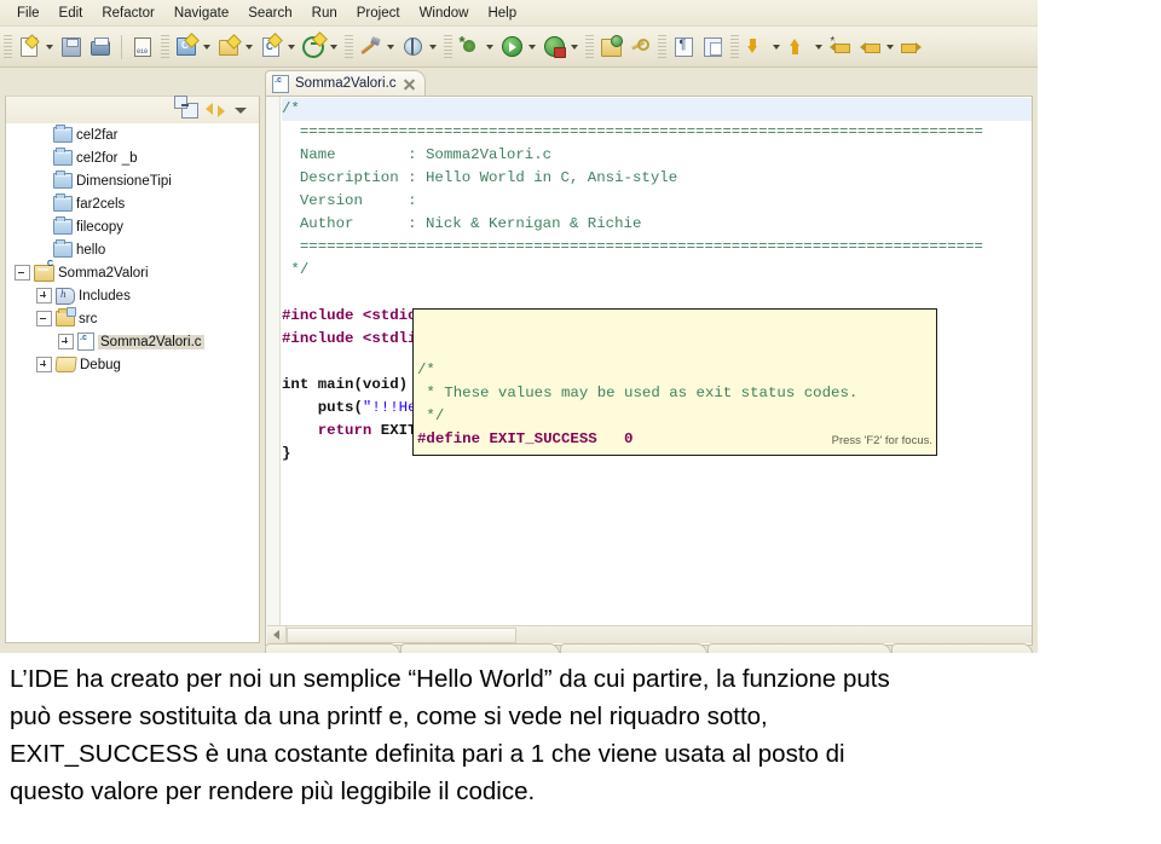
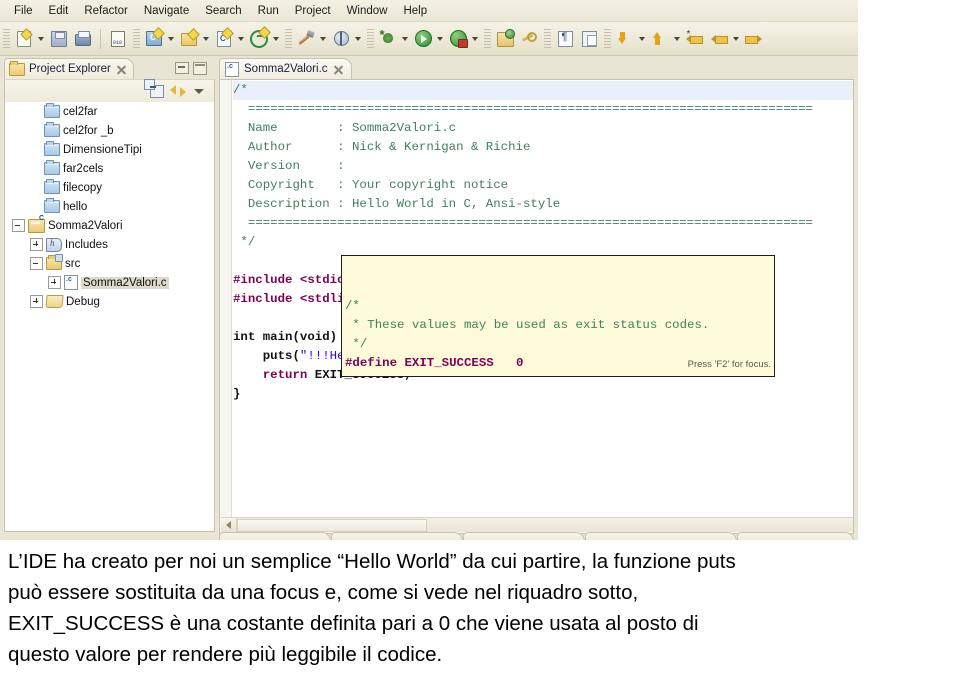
  File
  Edit
  Refactor
  Navigate
  Search
  Run
  Project
  Window
  Help
+ Project Explorer
  cel2far
  cel2for _b
  DimensioneTipi
  far2cels
  filecopy
  hello
  Somma2Valori
  Includes
  src
  Somma2Valori.c
  Debug
  Somma2Valori.c
  /*
  ============================================================================
  Name : Somma2Valori.c
- Description : Hello World in C, Ansi-style
+ Author : Nick & Kernigan & Richie
  Version :
+ Copyright : Your copyright notice
- Author : Nick & Kernigan & Richie
+ Description : Hello World in C, Ansi-style
  ============================================================================
  */
  #include <stdi
  #include <stdl
  int main(void)
  }
  /*
  * These values may be used as exit status codes.
  */
  #define EXIT_SUCCESS 0
  Press 'F2' for focus.
  L’IDE ha creato per noi un semplice “Hello World” da cui partire, la funzione puts
- può essere sostituita da una printf e, come si vede nel riquadro sotto,
+ può essere sostituita da una focus e, come si vede nel riquadro sotto,
- EXIT_SUCCESS è una costante definita pari a 1 che viene usata al posto di
+ EXIT_SUCCESS è una costante definita pari a 0 che viene usata al posto di
  questo valore per rendere più leggibile il codice.
